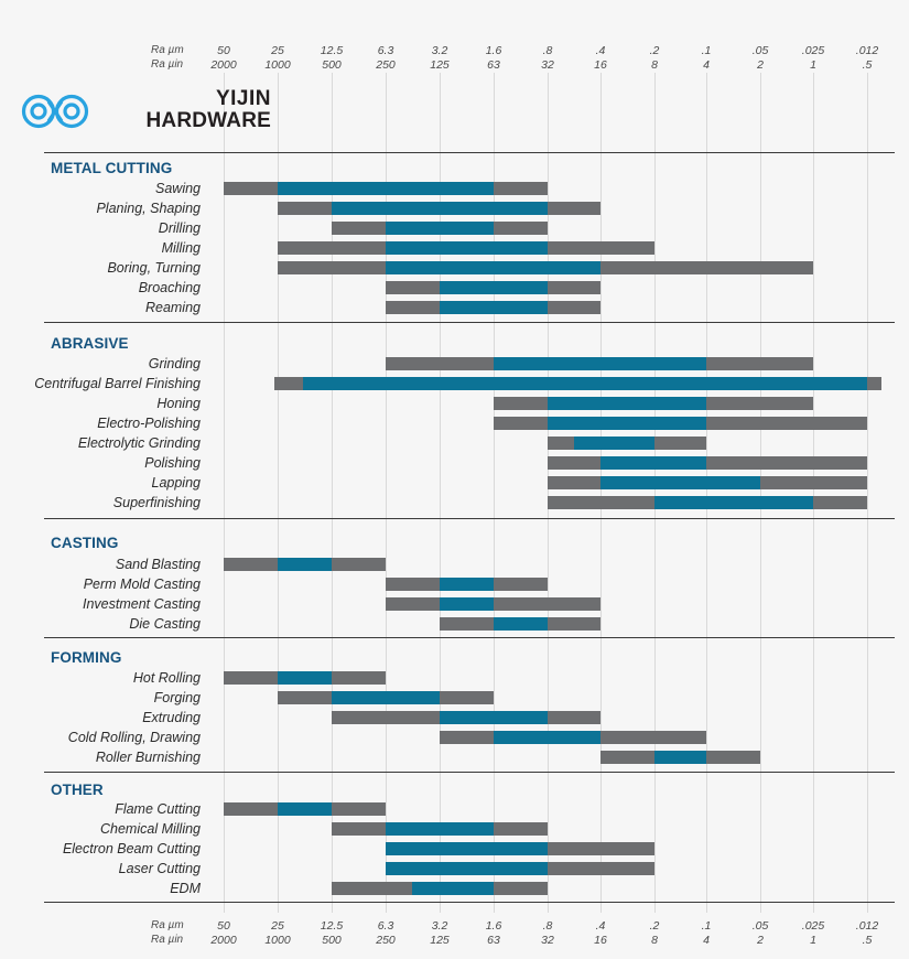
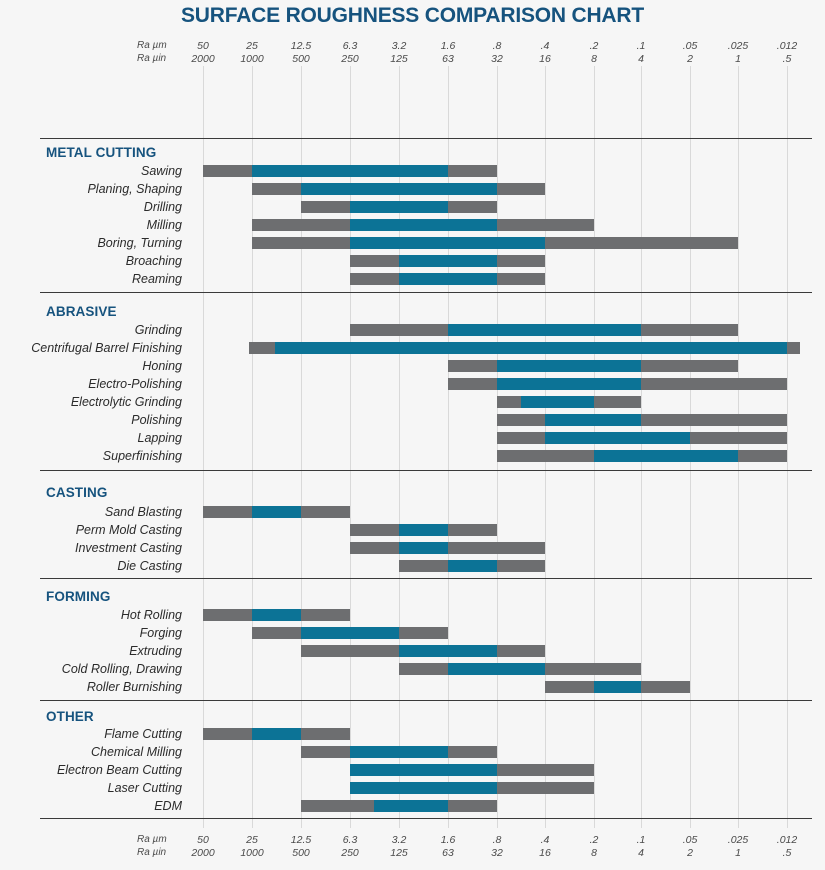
+ SURFACE ROUGHNESS COMPARISON CHART
  Ra µm
  50
  25
  12.5
  6.3
  3.2
  1.6
  .8
  .4
  .2
  .1
  .05
  .025
  .012
  Ra µin
  2000
  1000
  500
  250
  125
  63
  32
  16
  8
  4
  2
  1
  .5
- YIJIN
- HARDWARE
  METAL CUTTING
  Sawing
  Planing, Shaping
  Drilling
  Milling
  Boring, Turning
  Broaching
  Reaming
  ABRASIVE
  Grinding
  Centrifugal Barrel Finishing
  Honing
  Electro-Polishing
  Electrolytic Grinding
  Polishing
  Lapping
  Superfinishing
  CASTING
  Sand Blasting
  Perm Mold Casting
  Investment Casting
  Die Casting
  FORMING
  Hot Rolling
  Forging
  Extruding
  Cold Rolling, Drawing
  Roller Burnishing
  OTHER
  Flame Cutting
  Chemical Milling
  Electron Beam Cutting
  Laser Cutting
  EDM
  Ra µm
  50
  25
  12.5
  6.3
  3.2
  1.6
  .8
  .4
  .2
  .1
  .05
  .025
  .012
  Ra µin
  2000
  1000
  500
  250
  125
  63
  32
  16
  8
  4
  2
  1
  .5
